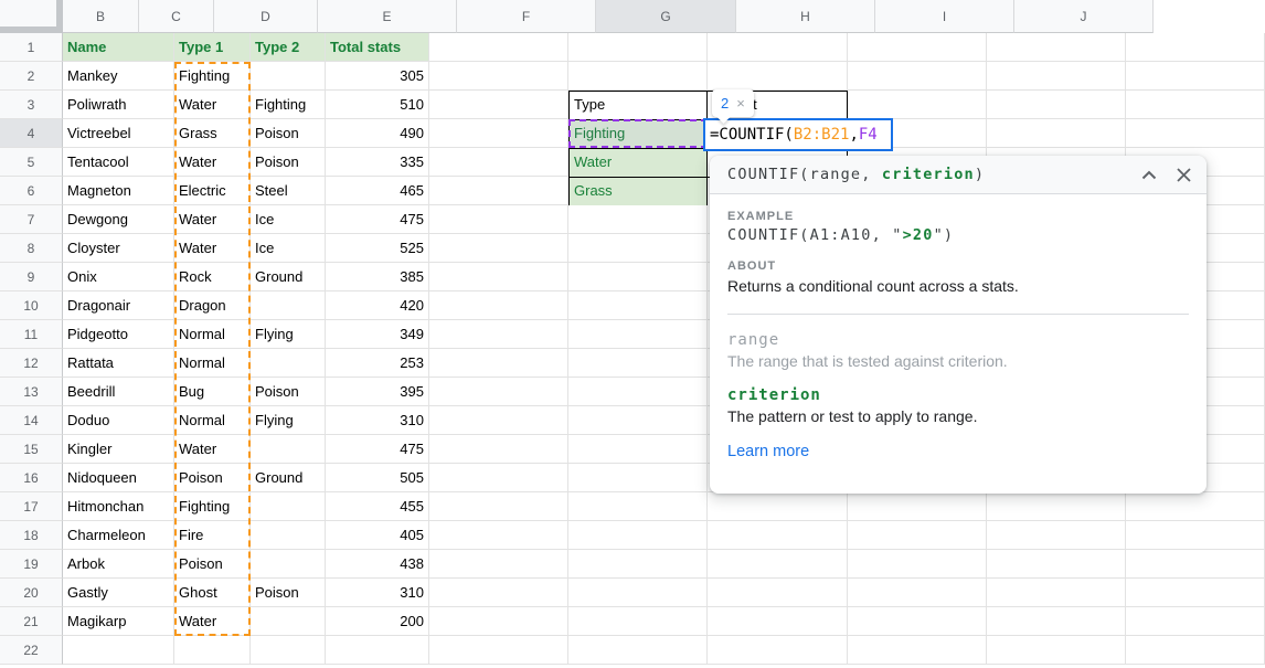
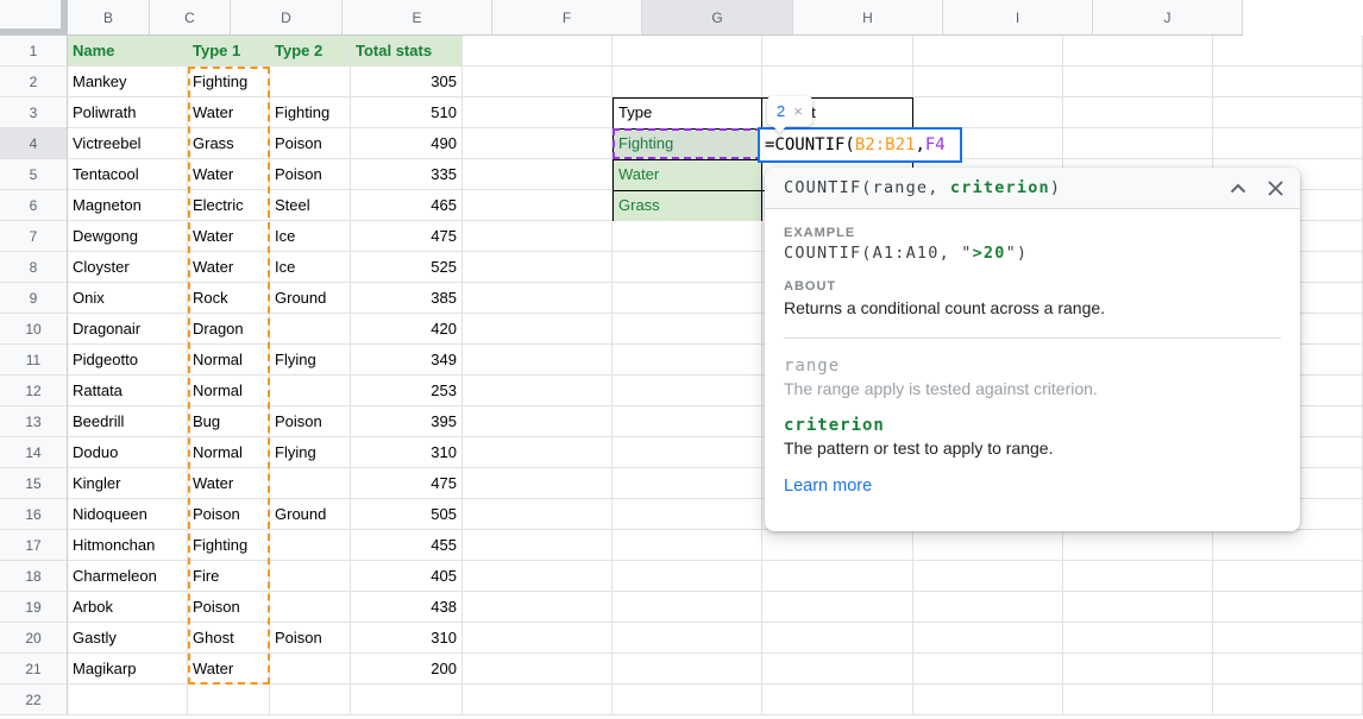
  B
  C
  D
  E
  F
  G
  H
  I
  J
  1
  Name
  Type 1
  Type 2
  Total stats
  2
  Mankey
  Fighting
  305
  3
  Poliwrath
  Water
  Fighting
  510
  4
  Victreebel
  Grass
  Poison
  490
  5
  Tentacool
  Water
  Poison
  335
  6
  Magneton
  Electric
  Steel
  465
  7
  Dewgong
  Water
  Ice
  475
  8
  Cloyster
  Water
  Ice
  525
  9
  Onix
  Rock
  Ground
  385
  10
  Dragonair
  Dragon
  420
  11
  Pidgeotto
  Normal
  Flying
  349
  12
  Rattata
  Normal
  253
  13
  Beedrill
  Bug
  Poison
  395
  14
  Doduo
  Normal
  Flying
  310
  15
  Kingler
  Water
  475
  16
  Nidoqueen
  Poison
  Ground
  505
  17
  Hitmonchan
  Fighting
  455
  18
  Charmeleon
  Fire
  405
  19
  Arbok
  Poison
  438
  20
  Gastly
  Ghost
  Poison
  310
  21
  Magikarp
  Water
  200
  22
  Type
  Fighting
  Water
  Grass
  =COUNTIF(B2:B21,F4
  2
  ×
  COUNTIF(range, criterion)
  EXAMPLE
  COUNTIF(A1:A10, ">20")
  ABOUT
- Returns a conditional count across a stats.
+ Returns a conditional count across a range.
  range
- The range that is tested against criterion.
+ The range apply is tested against criterion.
  criterion
  The pattern or test to apply to range.
  Learn more
